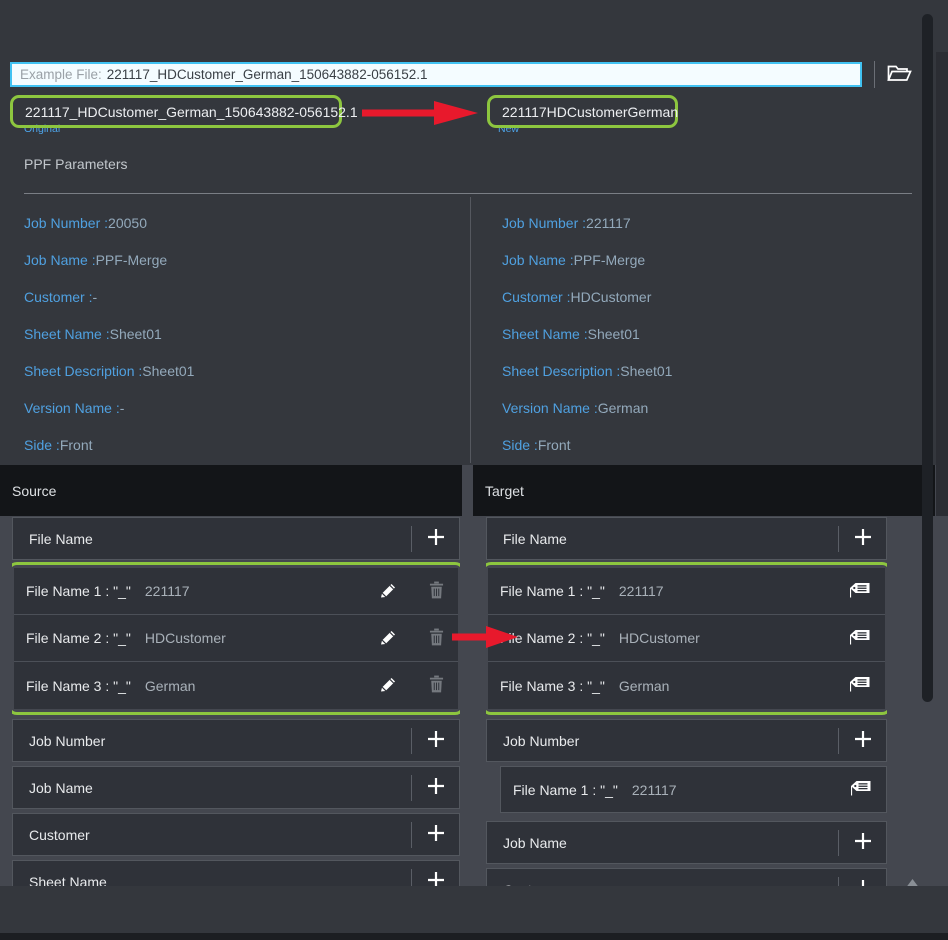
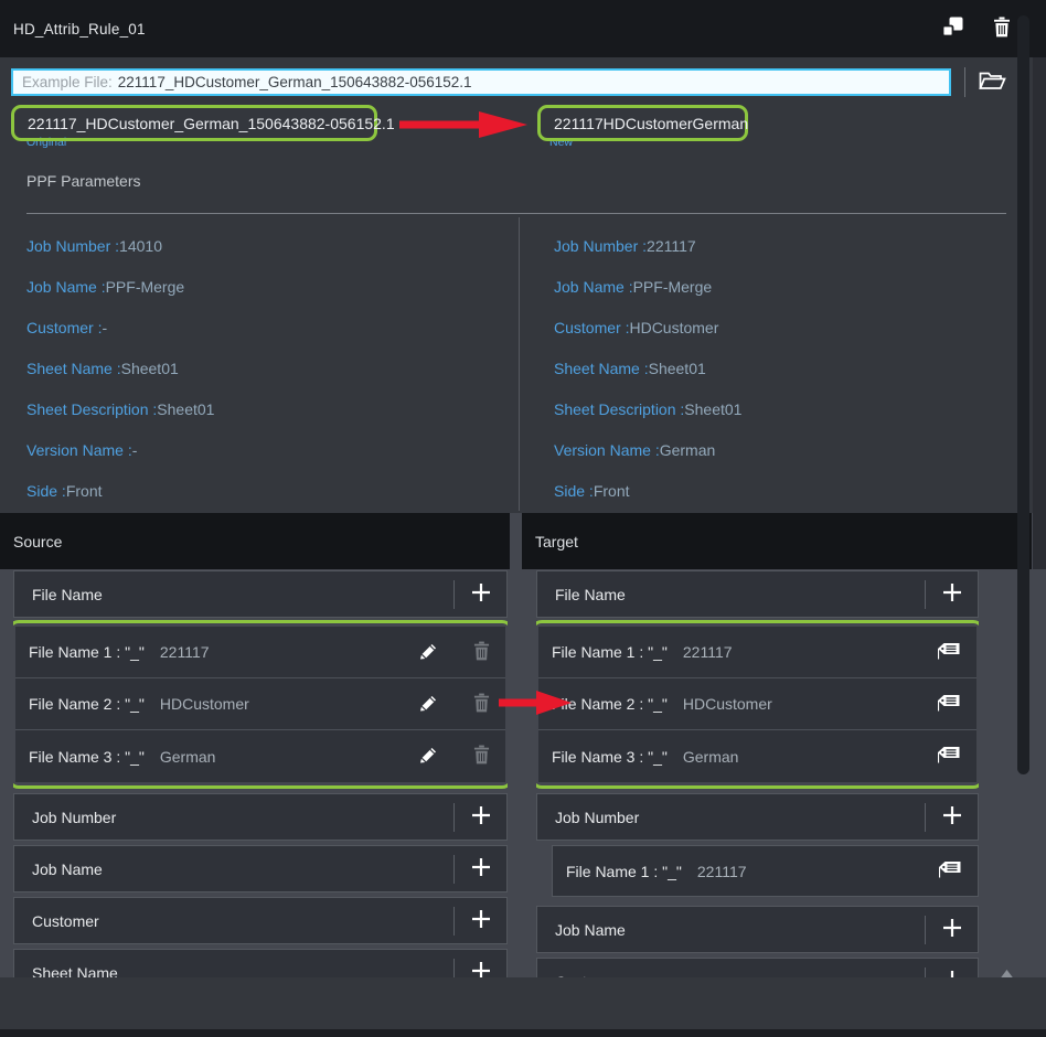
+ HD_Attrib_Rule_01
  Example File:
  221117_HDCustomer_German_150643882-056152.1
  Original
  New
  221117_HDCustomer_German_150643882-056152.1
  221117HDCustomerGerman
  PPF Parameters
  Job Number :
- 20050
+ 14010
  Job Name :
  PPF-Merge
  Customer :
  -
  Sheet Name :
  Sheet01
  Sheet Description :
  Sheet01
  Version Name :
  -
  Side :
  Front
  Job Number :
  221117
  Job Name :
  PPF-Merge
  Customer :
  HDCustomer
  Sheet Name :
  Sheet01
  Sheet Description :
  Sheet01
  Version Name :
  German
  Side :
  Front
  Source
  Target
  File Name
  File Name 1 : "_"
  221117
  File Name 2 : "_"
  HDCustomer
  File Name 3 : "_"
  German
  Job Number
  Job Name
  Customer
  Sheet Name
  File Name
  File Name 1 : "_"
  221117
  e Name 2 : "_"
  HDCustomer
  File Name 3 : "_"
  German
  Job Number
  File Name 1 : "_"
  221117
  Job Name
